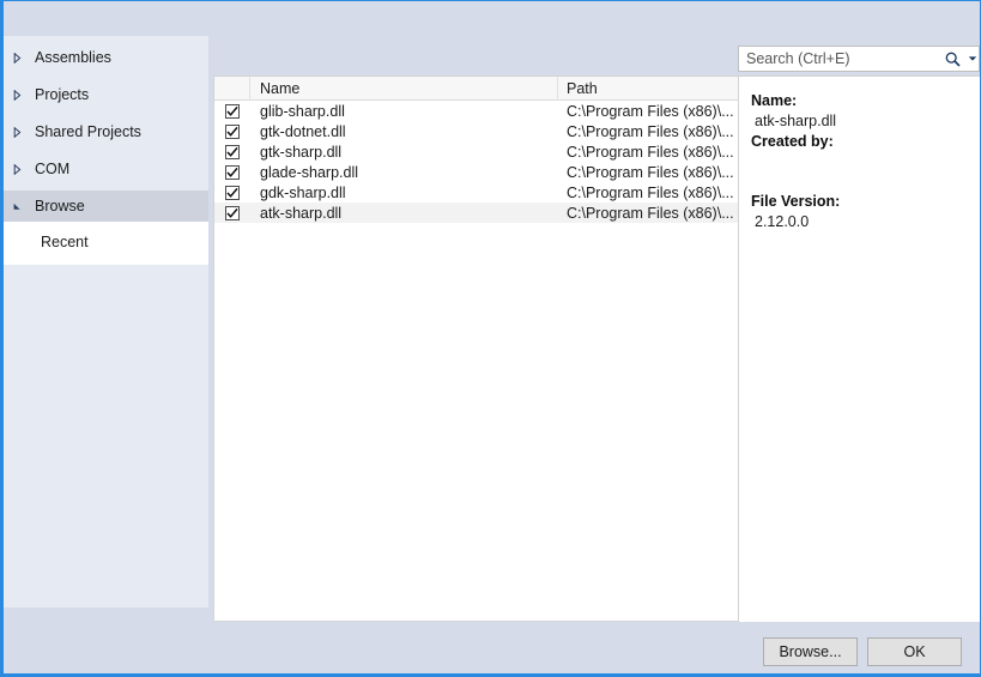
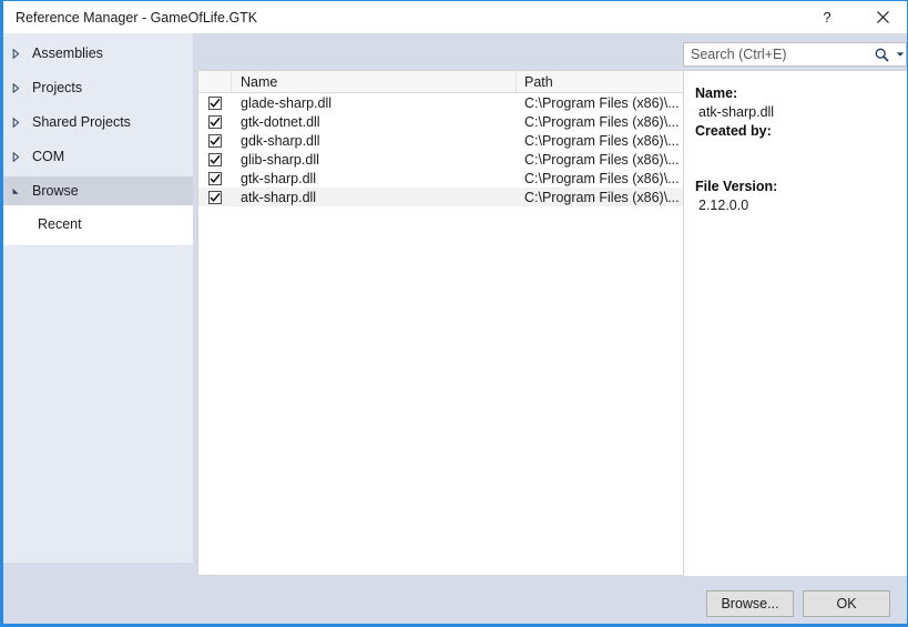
+ Reference Manager - GameOfLife.GTK
+ ?
  Assemblies
  Projects
  Shared Projects
  COM
  Browse
  Recent
  Search (Ctrl+E)
  Name
  Path
- glib-sharp.dll
+ glade-sharp.dll
  C:\Program Files (x86)\...
  gtk-dotnet.dll
  C:\Program Files (x86)\...
- gtk-sharp.dll
+ gdk-sharp.dll
  C:\Program Files (x86)\...
- glade-sharp.dll
+ glib-sharp.dll
  C:\Program Files (x86)\...
- gdk-sharp.dll
+ gtk-sharp.dll
  C:\Program Files (x86)\...
  atk-sharp.dll
  C:\Program Files (x86)\...
  Name:
  atk-sharp.dll
  Created by:
  File Version:
  2.12.0.0
  Browse...
  OK
